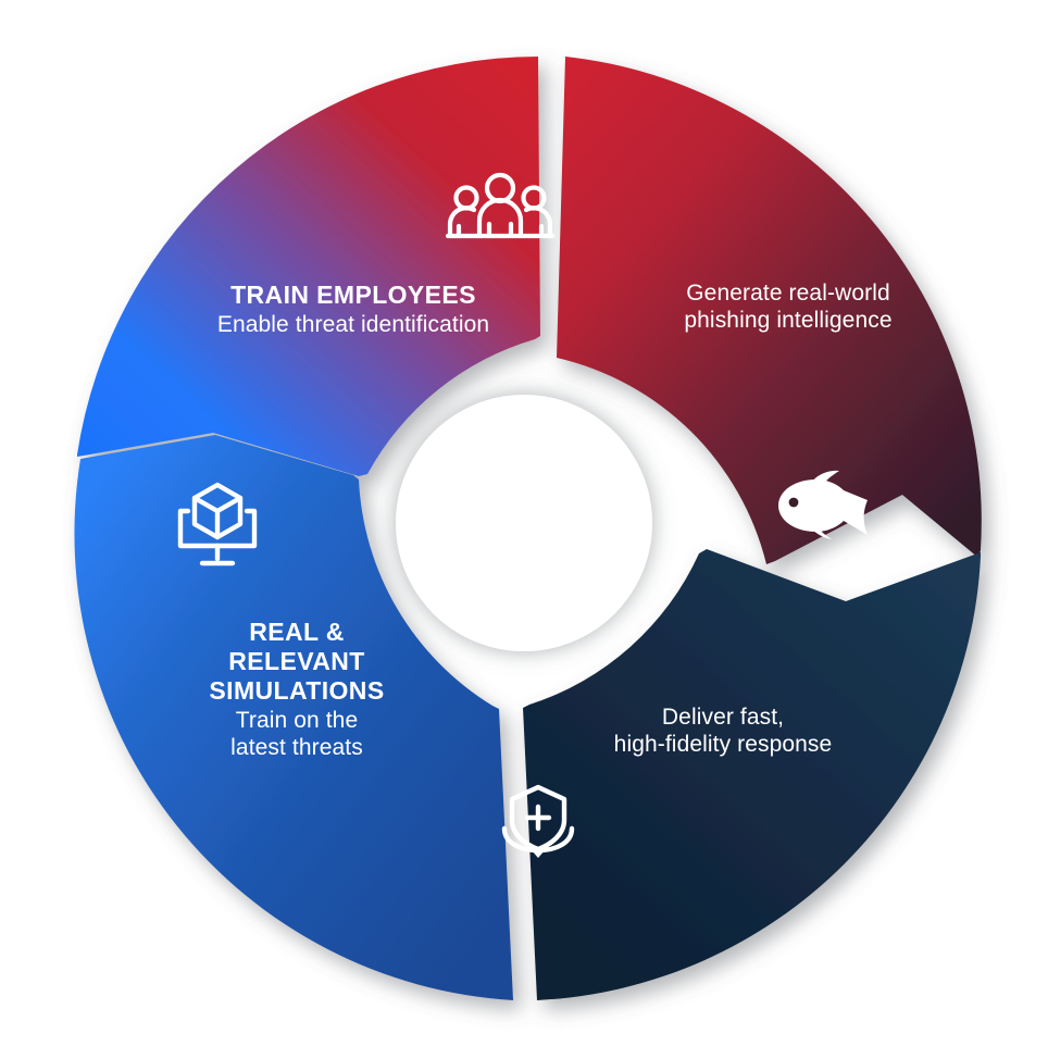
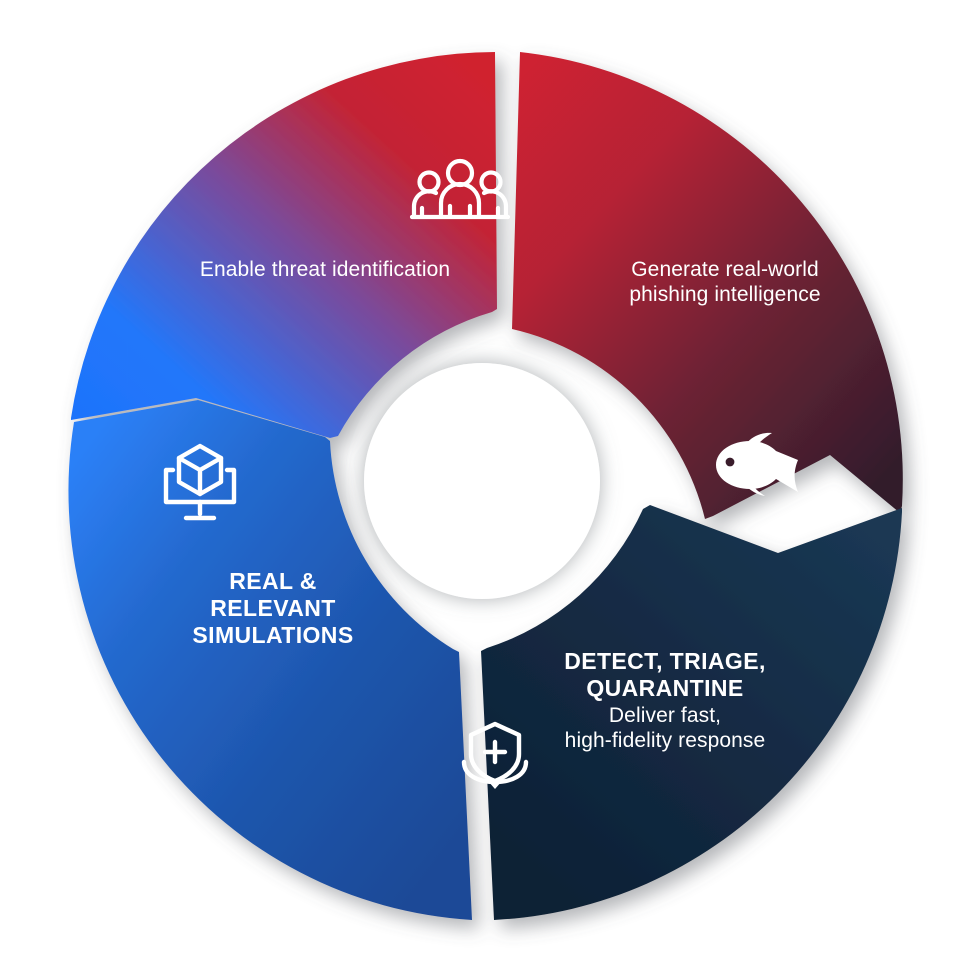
- TRAIN EMPLOYEES
  Enable threat identification
  Generate real-world
  phishing intelligence
+ DETECT, TRIAGE,
+ QUARANTINE
  Deliver fast,
  high-fidelity response
  REAL &
  RELEVANT
  SIMULATIONS
- Train on the
- latest threats
